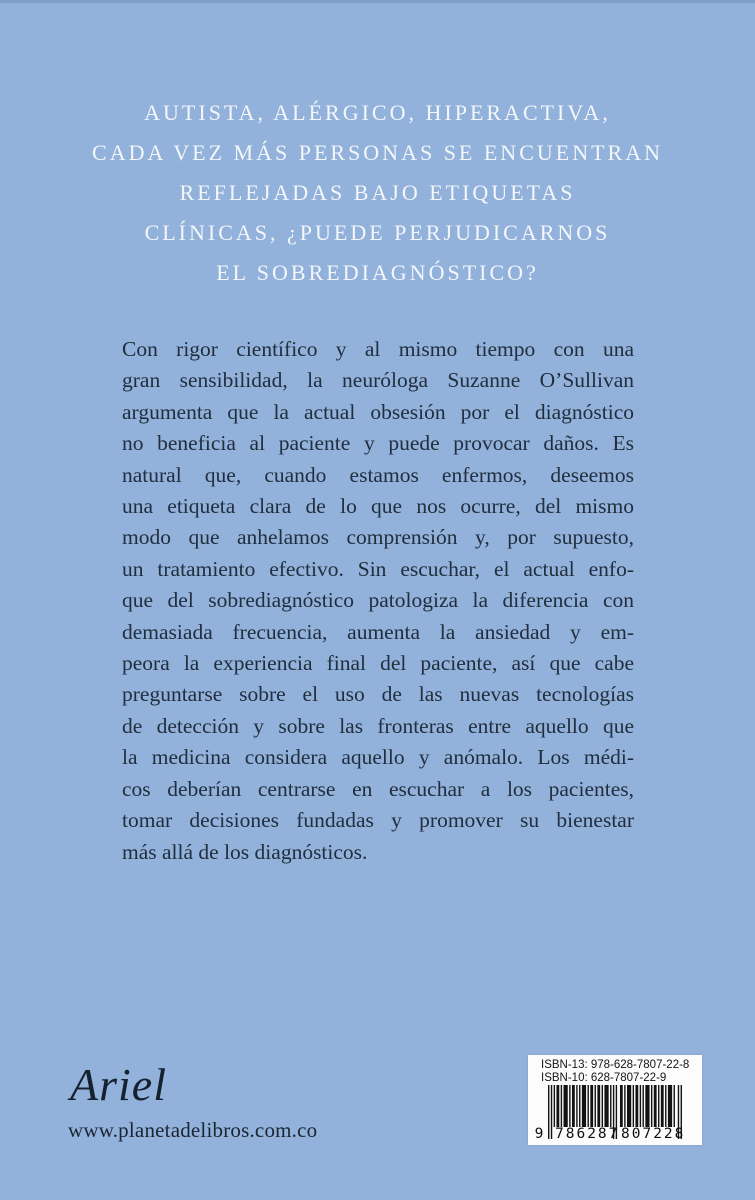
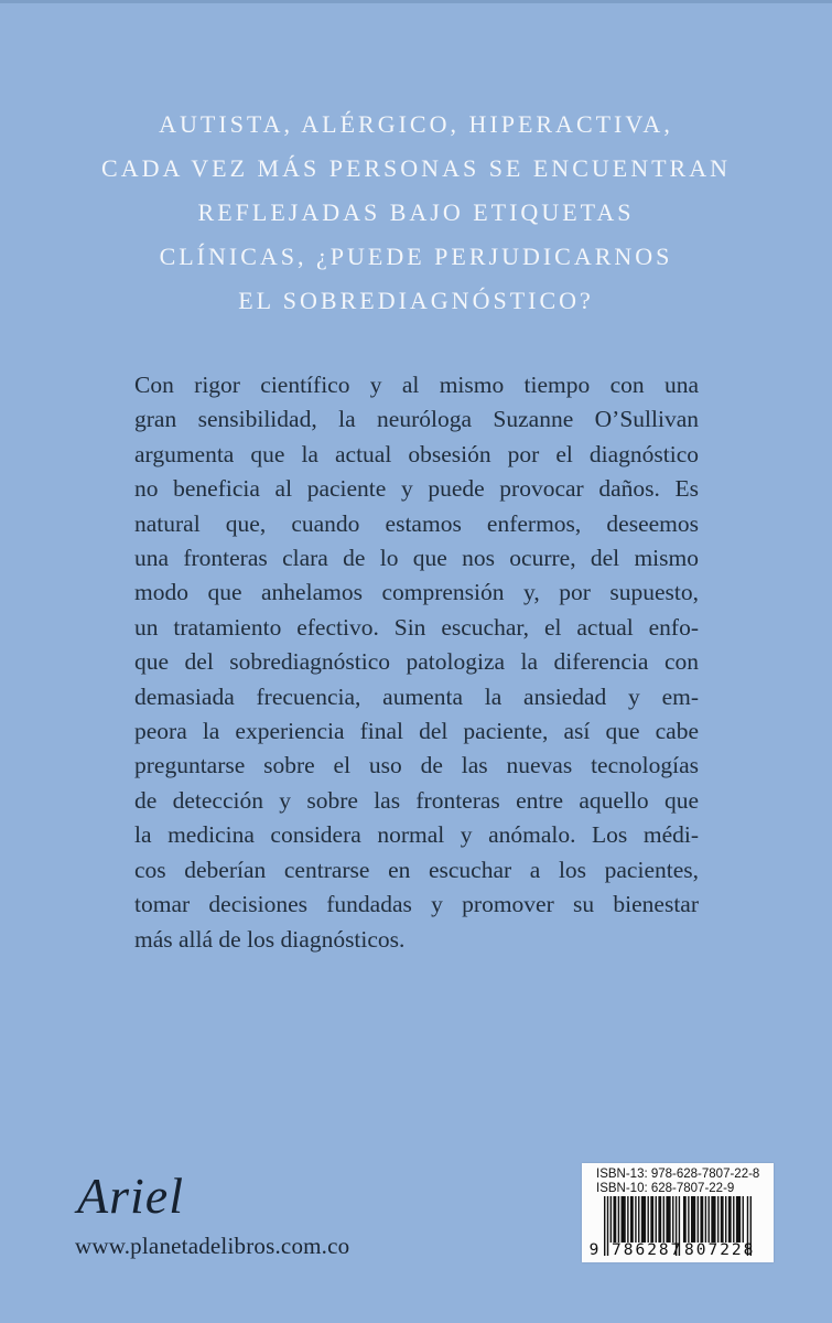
  AUTISTA, ALÉRGICO, HIPERACTIVA,
  CADA VEZ MÁS PERSONAS SE ENCUENTRAN
  REFLEJADAS BAJO ETIQUETAS
  CLÍNICAS, ¿PUEDE PERJUDICARNOS
  EL SOBREDIAGNÓSTICO?
  Con rigor científico y al mismo tiempo con una
  gran sensibilidad, la neuróloga Suzanne O’Sullivan
  argumenta que la actual obsesión por el diagnóstico
  no beneficia al paciente y puede provocar daños. Es
  natural que, cuando estamos enfermos, deseemos
- una etiqueta clara de lo que nos ocurre, del mismo
+ una fronteras clara de lo que nos ocurre, del mismo
  modo que anhelamos comprensión y, por supuesto,
  un tratamiento efectivo. Sin escuchar, el actual enfo-
  que del sobrediagnóstico patologiza la diferencia con
  demasiada frecuencia, aumenta la ansiedad y em-
  peora la experiencia final del paciente, así que cabe
  preguntarse sobre el uso de las nuevas tecnologías
  de detección y sobre las fronteras entre aquello que
- la medicina considera aquello y anómalo. Los médi-
+ la medicina considera normal y anómalo. Los médi-
  cos deberían centrarse en escuchar a los pacientes,
  tomar decisiones fundadas y promover su bienestar
  más allá de los diagnósticos.
  Ariel
  www.planetadelibros.com.co
  ISBN-13: 978-628-7807-22-8
  ISBN-10: 628-7807-22-9
  9
  786287
  807228
